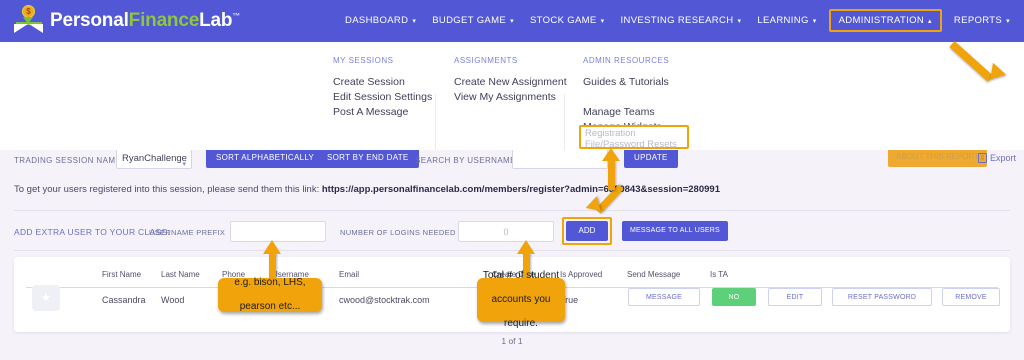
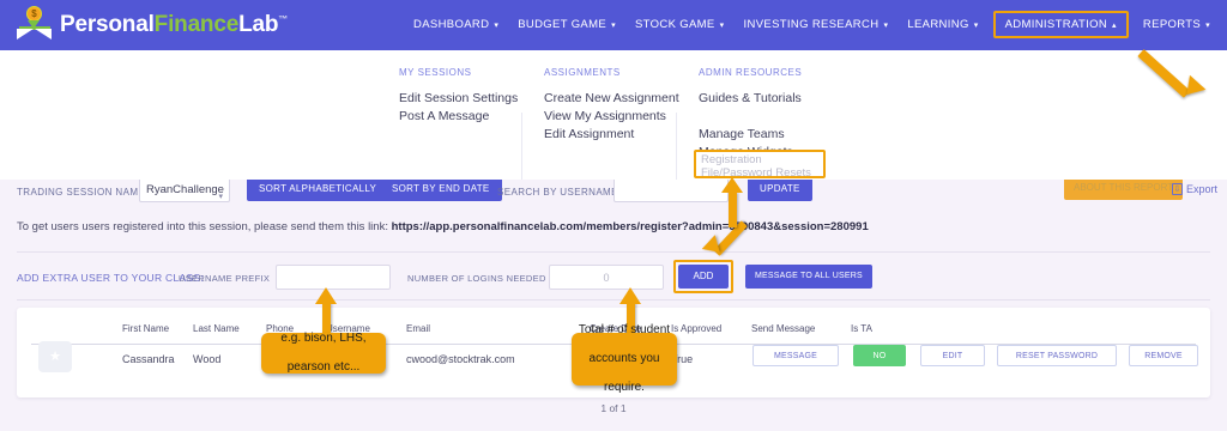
  $
  PersonalFinanceLab™
  DASHBOARD
  BUDGET GAME
  STOCK GAME
  INVESTING RESEARCH
  LEARNING
  ADMINISTRATION
  REPORTS
  MY SESSIONS
- Create Session
  Edit Session Settings
  Post A Message
  ASSIGNMENTS
  Create New Assignment
  View My Assignments
+ Edit Assignment
  ADMIN RESOURCES
  Guides & Tutorials
  Manage Teams
  Registration File/Password Resets
  TRADING SESSION NAM
  RyanChallenge
  SORT ALPHABETICALLY
  SORT BY END DATE
  SEARCH BY USERNAM
  UPDATE
  ABOUT THIS REPORT
  Export
- To get your users registered into this session, please send them this link: https://app.personalfinancelab.com/members/register?admin=6843&session=280991
+ To get users users registered into this session, please send them this link: https://app.personalfinancelab.com/members/register?admin=0843&session=280991
  ADD EXTRA USER TO YOUR CLASS:
  USERNAME PREFIX
  NUMBER OF LOGINS NEEDED
  0
  ADD
  First Name
  Last Name
  Phone
  sername
  Email
  Create De
  Is Approved
  Send Message
  Is TA
  Cassandra
  Wood
  cwood@stocktrak.com
  rue
  1 of 1
  e.g. bison, LHS,
  pearson etc...
  Total # of student
  accounts you
  require.
